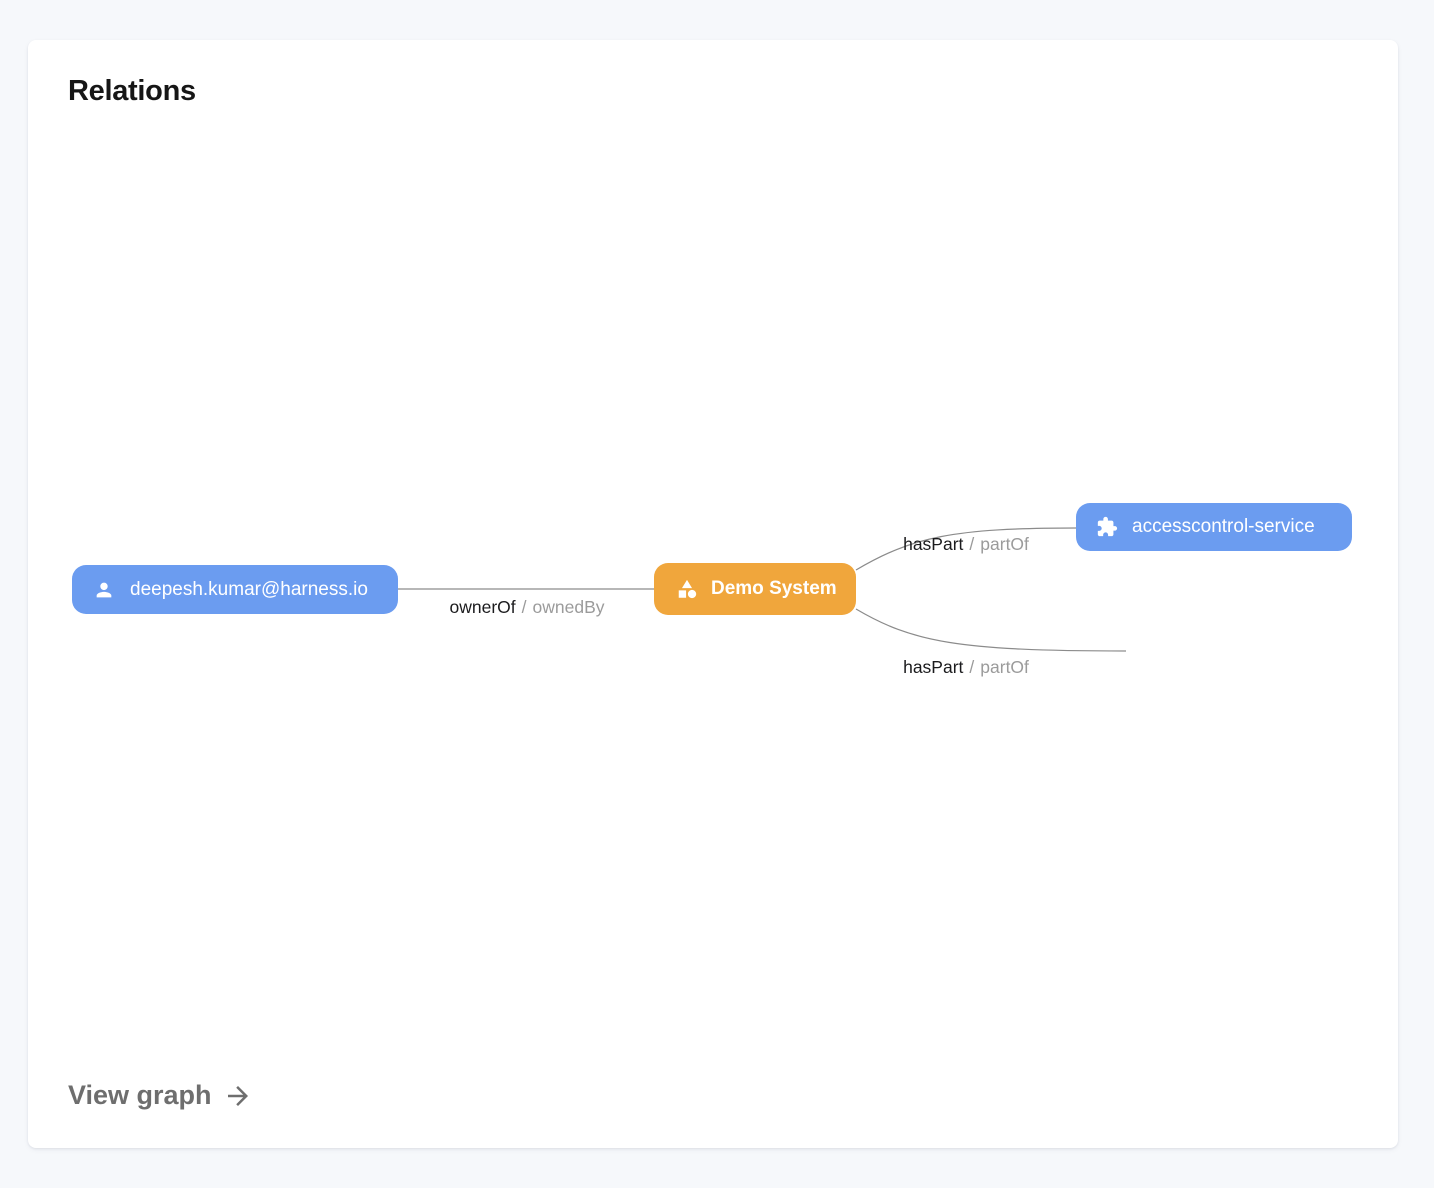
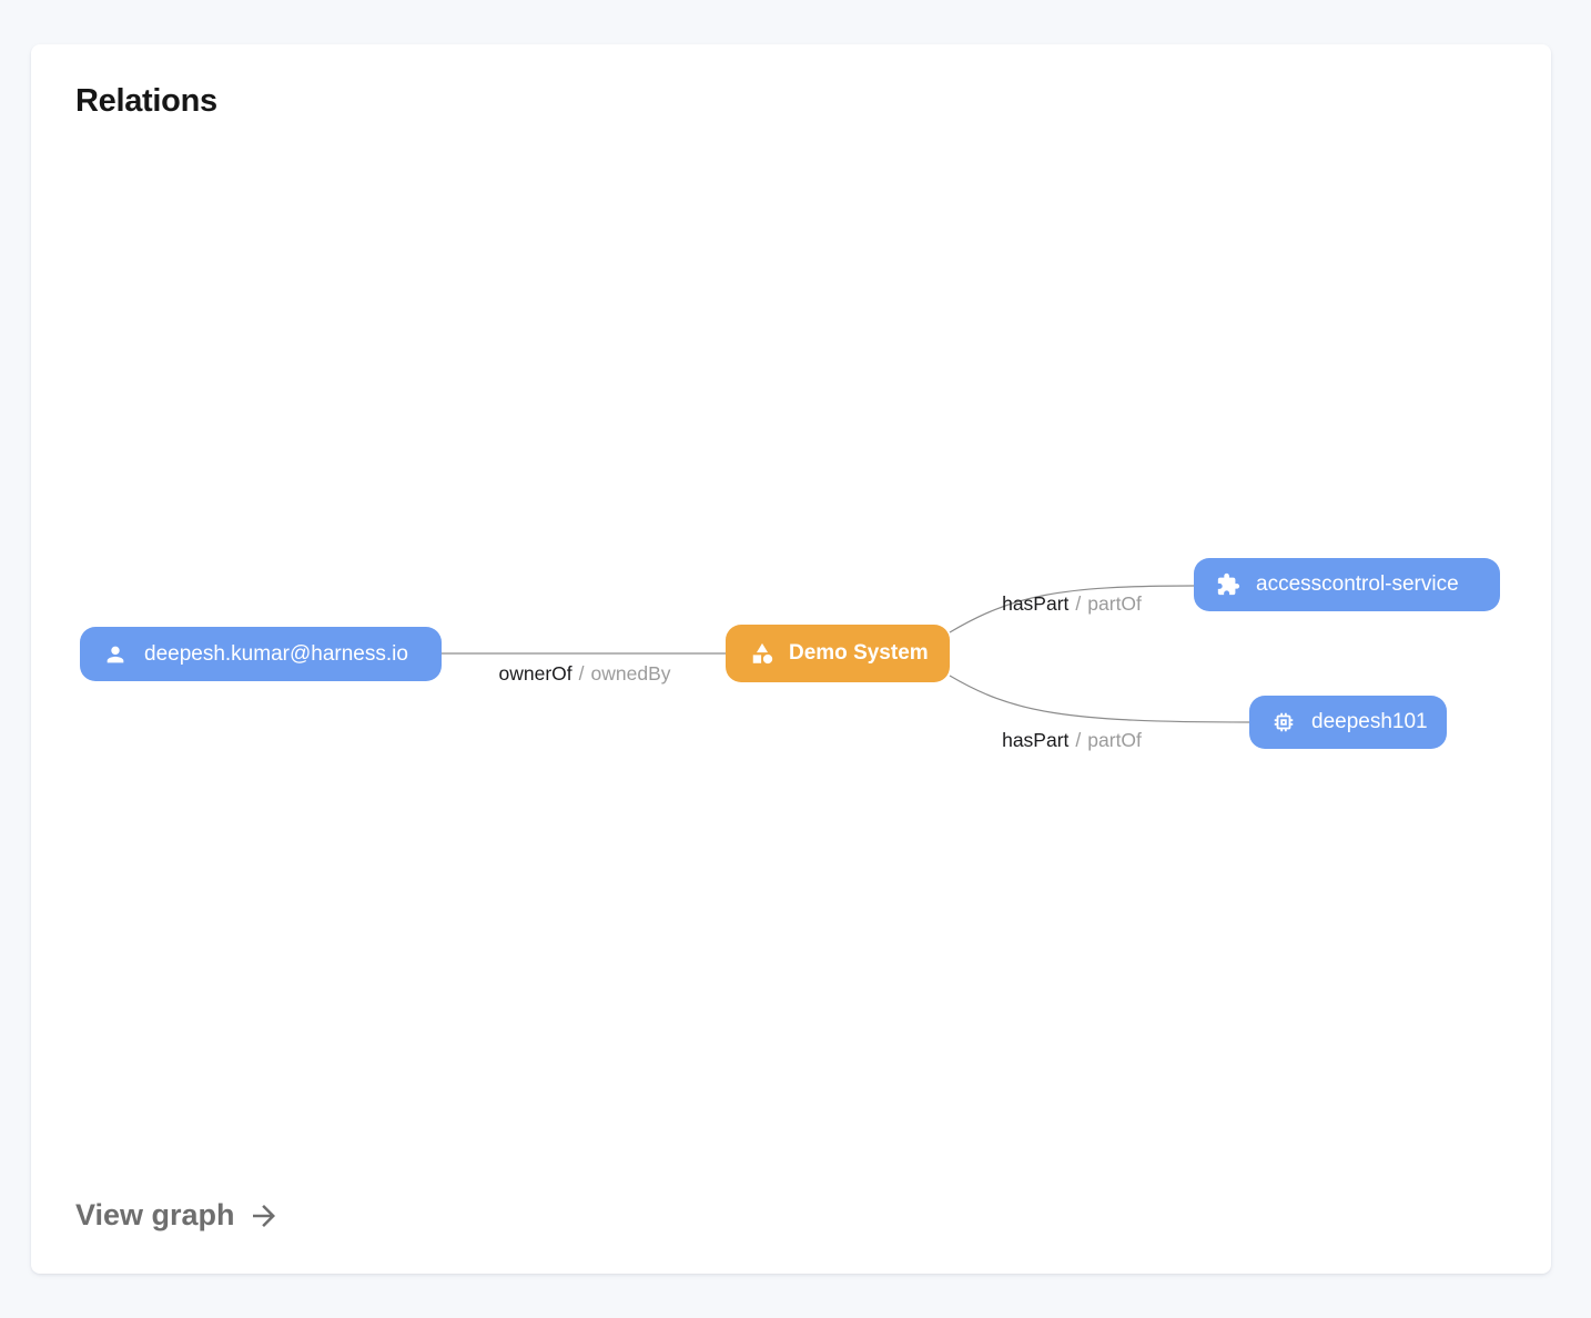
  Relations
  deepesh.kumar@harness.io
  Demo System
  accesscontrol-service
+ deepesh101
  ownerOf
  /
  ownedBy
  hasPart
  /
  partOf
  hasPart
  /
  partOf
  View graph
